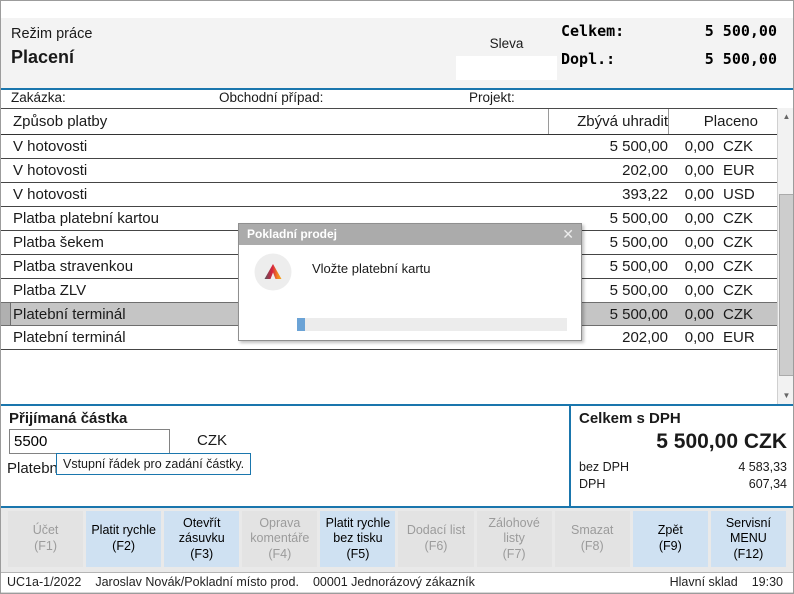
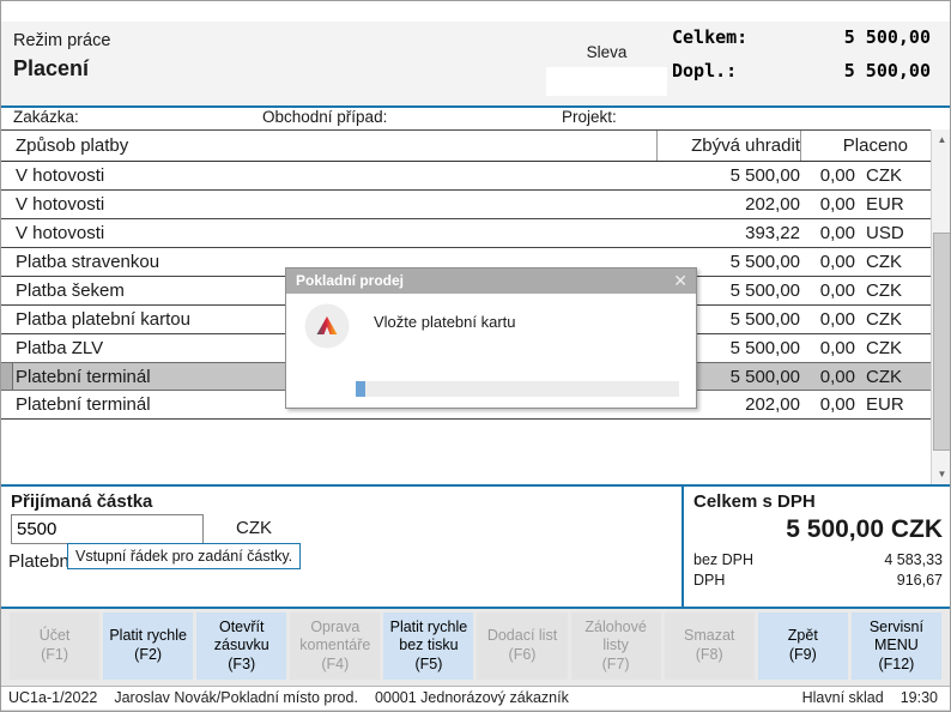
  Režim práce
  Placení
  Sleva
  Celkem:
  5 500,00
  Dopl.:
  5 500,00
  Zakázka:
  Obchodní případ:
  Projekt:
  Způsob platby
  Zbývá uhradit
  Placeno
  V hotovosti
  5 500,00
  0,00
  CZK
  V hotovosti
  202,00
  0,00
  EUR
  V hotovosti
  393,22
  0,00
  USD
- Platba platební kartou
+ Platba stravenkou
  5 500,00
  0,00
  CZK
  Platba šekem
  5 500,00
  0,00
  CZK
- Platba stravenkou
+ Platba platební kartou
  5 500,00
  0,00
  CZK
  Platba ZLV
  5 500,00
  0,00
  CZK
  Platební terminál
  5 500,00
  0,00
  CZK
  Platební terminál
  202,00
  0,00
  EUR
  ▲
  ▼
  Přijímaná částka
  5500
  CZK
  Vstupní řádek pro zadání částky.
  Celkem s DPH
  5 500,00 CZK
  bez DPH
  4 583,33
  DPH
- 607,34
+ 916,67
  Účet
  (F1)
  Platit rychle
  (F2)
  Otevřít zásuvku
  (F3)
  Oprava komentáře
  (F4)
  Platit rychle bez tisku
  (F5)
  Dodací list
  (F6)
  Zálohové listy
  (F7)
  Smazat
  (F8)
  Zpět
  (F9)
  Servisní MENU
  (F12)
  UC1a-1/2022
  Jaroslav Novák/Pokladní místo prod.
  00001 Jednorázový zákazník
  Hlavní sklad
  19:30
  Pokladní prodej
  ✕
  Vložte platební kartu
